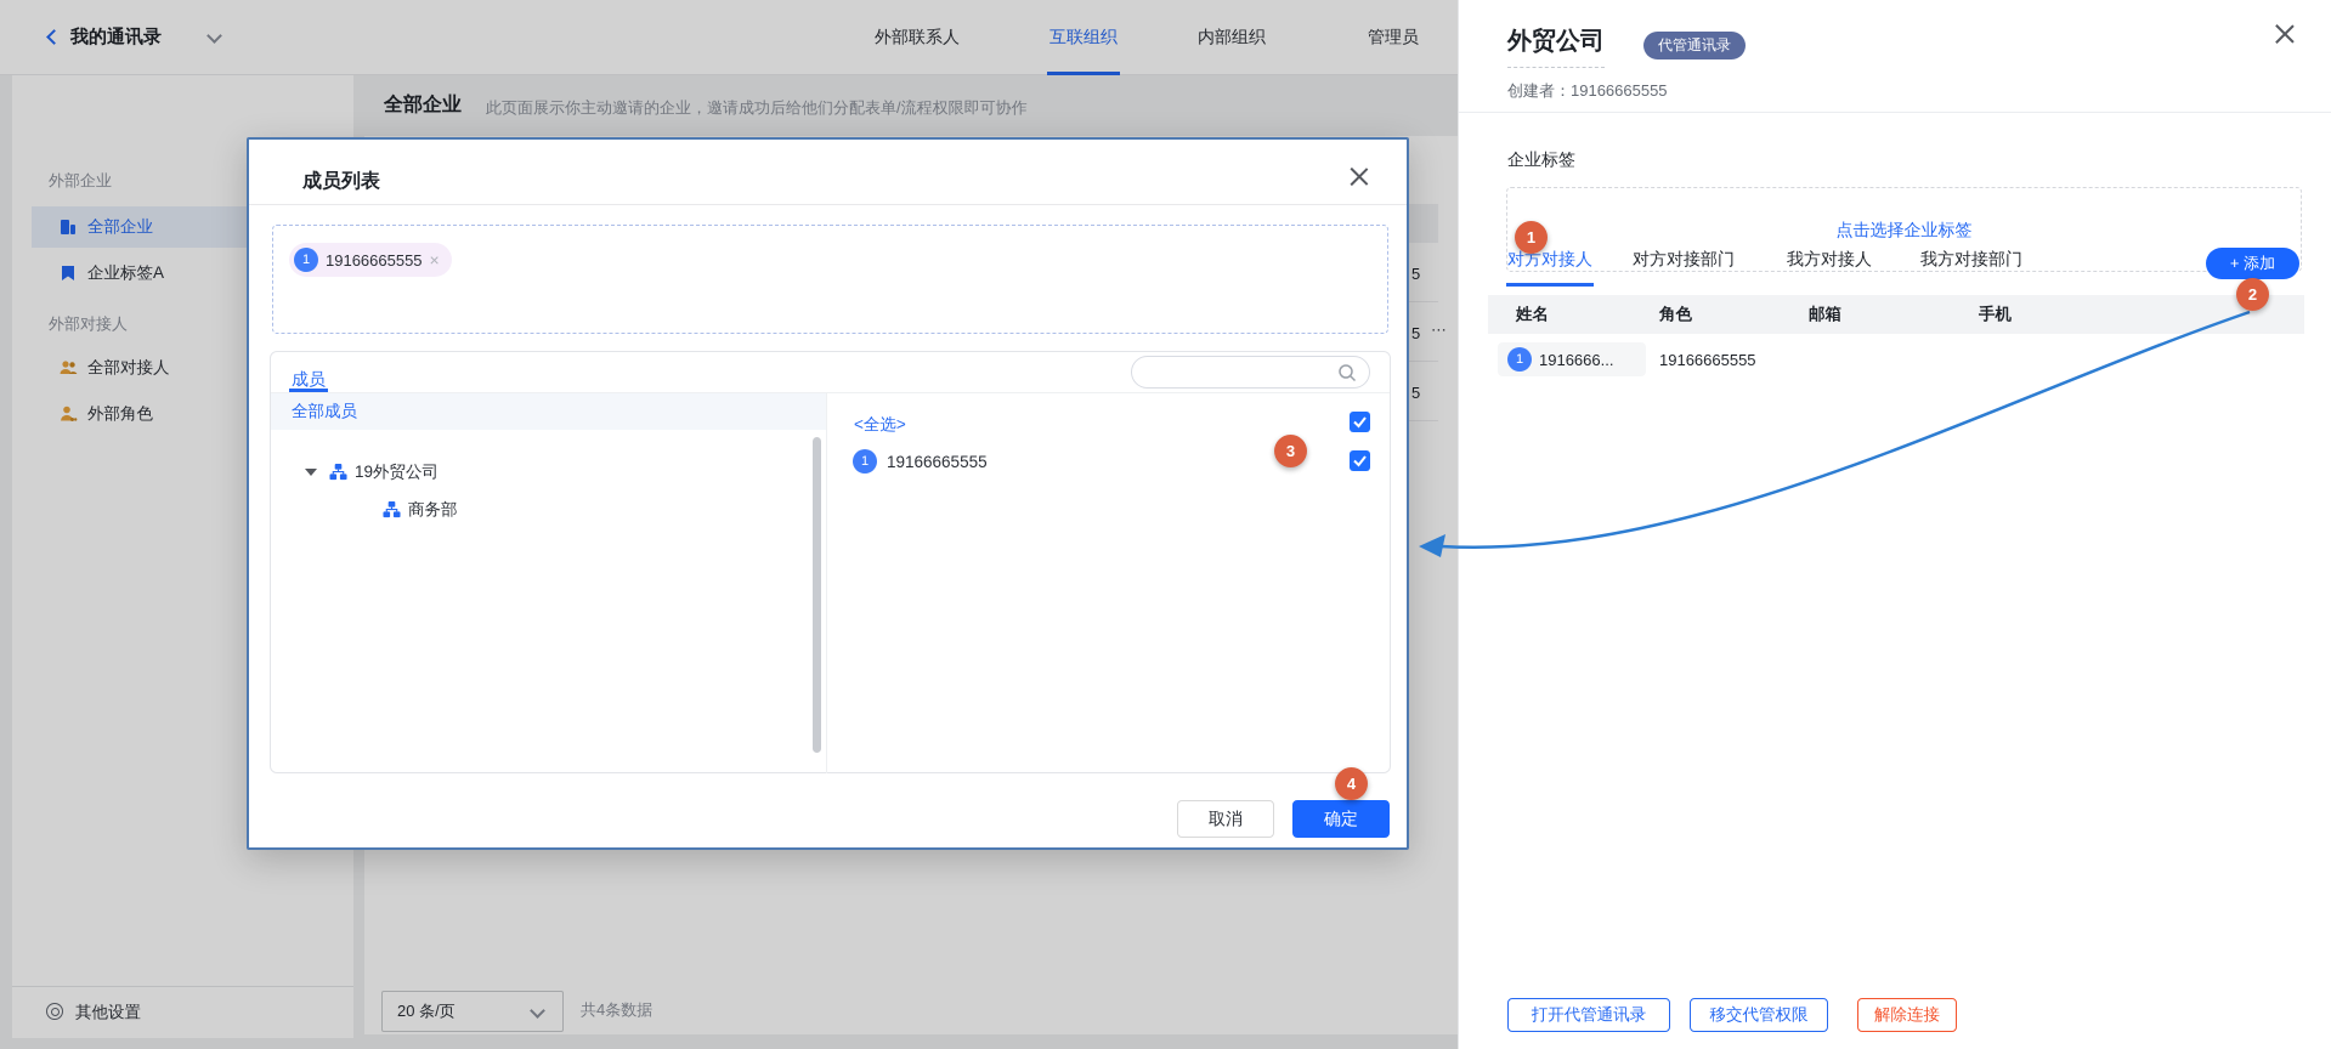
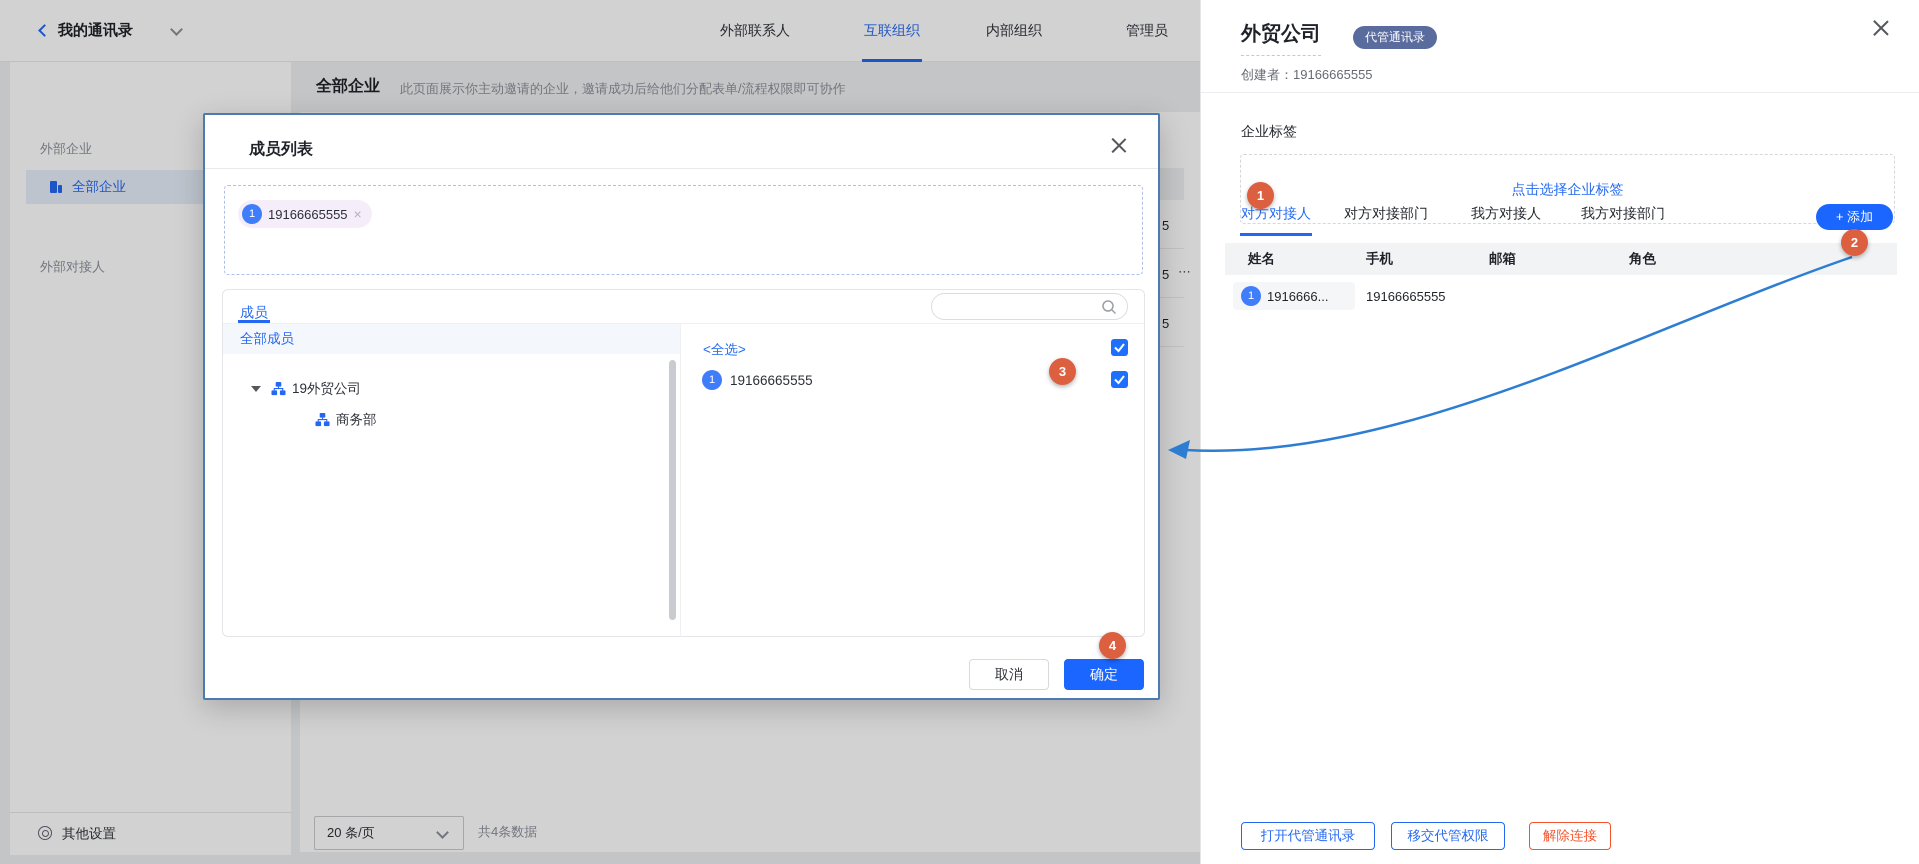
  我的通讯录
  外部联系人
  互联组织
  内部组织
  管理员
  外部企业
  全部企业
- 企业标签A
  外部对接人
- 全部对接人
- 外部角色
  其他设置
  全部企业
  此页面展示你主动邀请的企业，邀请成功后给他们分配表单/流程权限即可协作
  5
  5
  ⋯
  5
  20 条/页
  共4条数据
  成员列表
  1
  19166665555
  ×
  成员
  全部成员
  19外贸公司
  商务部
  <全选>
  1
  19166665555
  取消
  确定
  3
  4
  外贸公司
  代管通讯录
  创建者：19166665555
  企业标签
  点击选择企业标签
  对方对接人
  对方对接部门
  我方对接人
  我方对接部门
  + 添加
  姓名
- 角色
+ 手机
  邮箱
- 手机
+ 角色
  1
  1916666...
  19166665555
  打开代管通讯录
  移交代管权限
  解除连接
  1
  2
